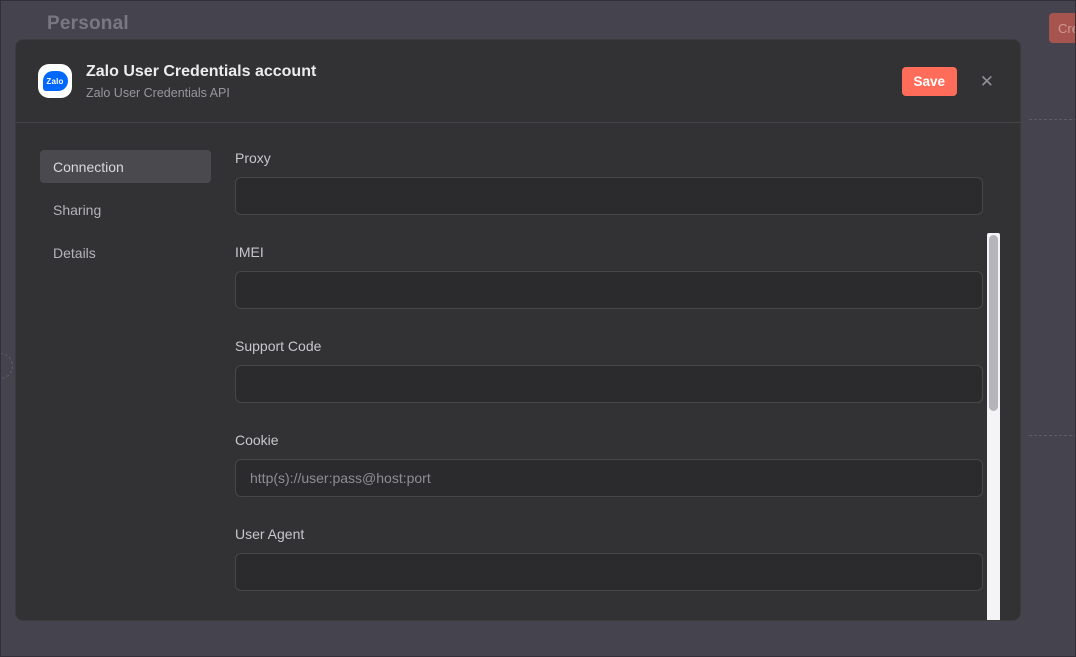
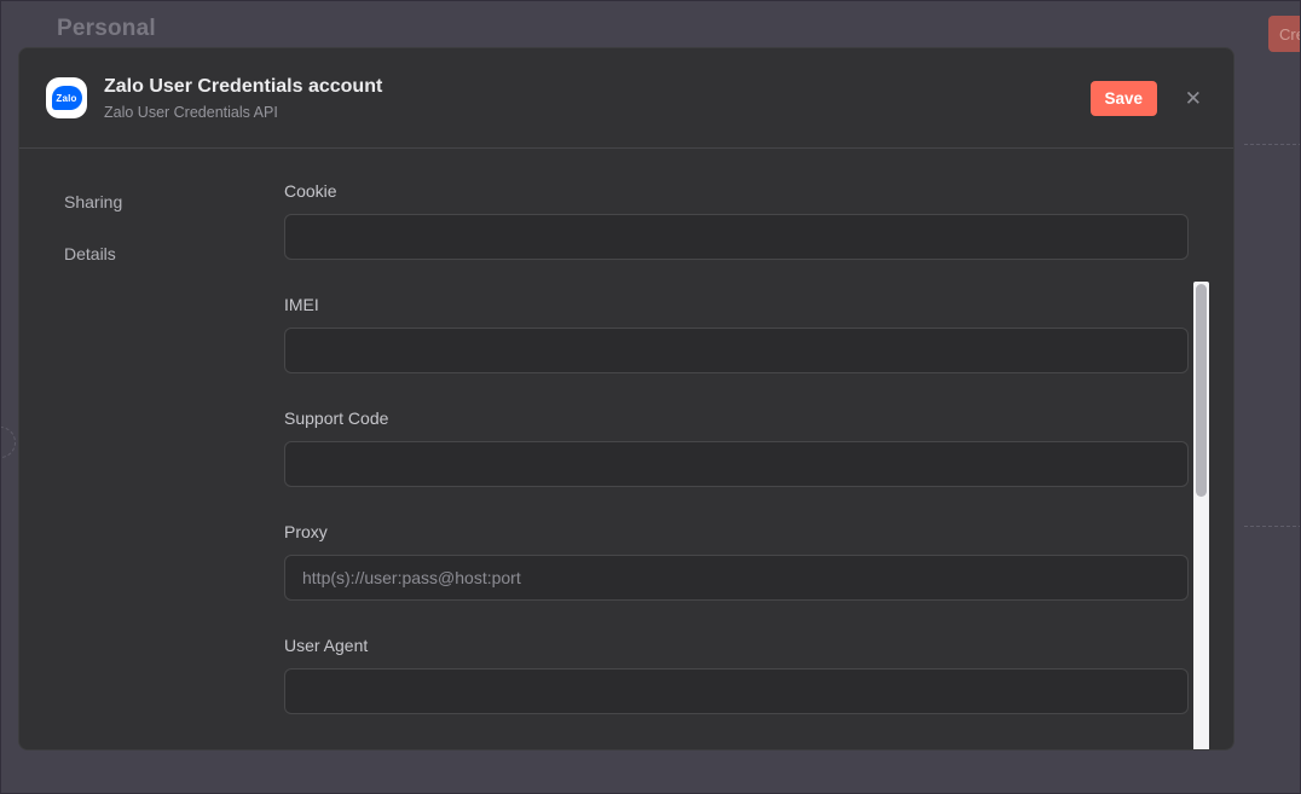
  Personal
  Zalo
  Zalo User Credentials account
  Zalo User Credentials API
  Save
  ✕
- Connection
  Sharing
  Details
- Proxy
+ Cookie
  IMEI
  Support Code
- Cookie
+ Proxy
  http(s)://user:pass@host:port
  User Agent
